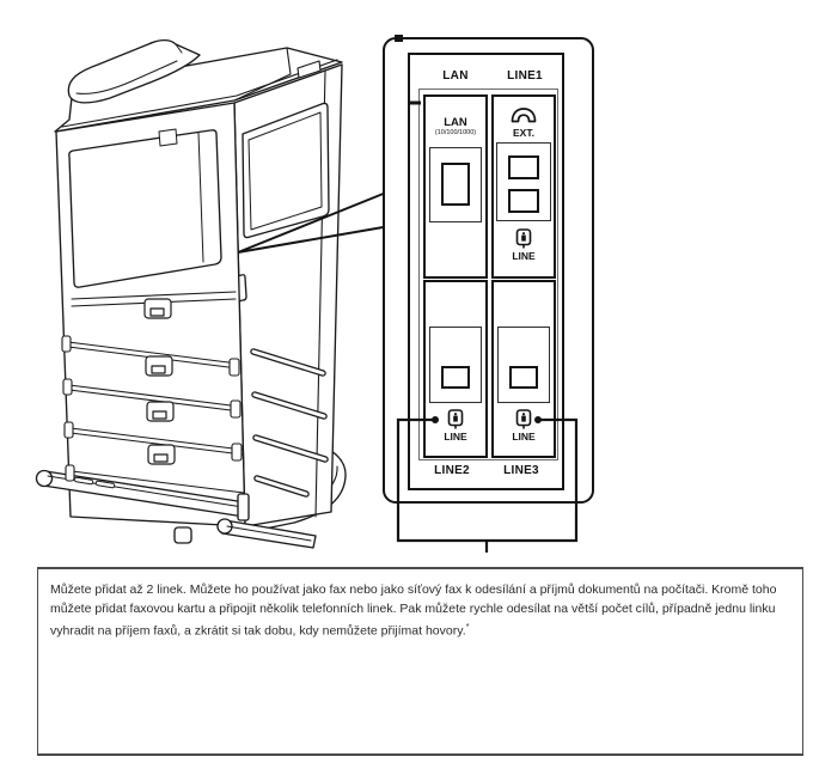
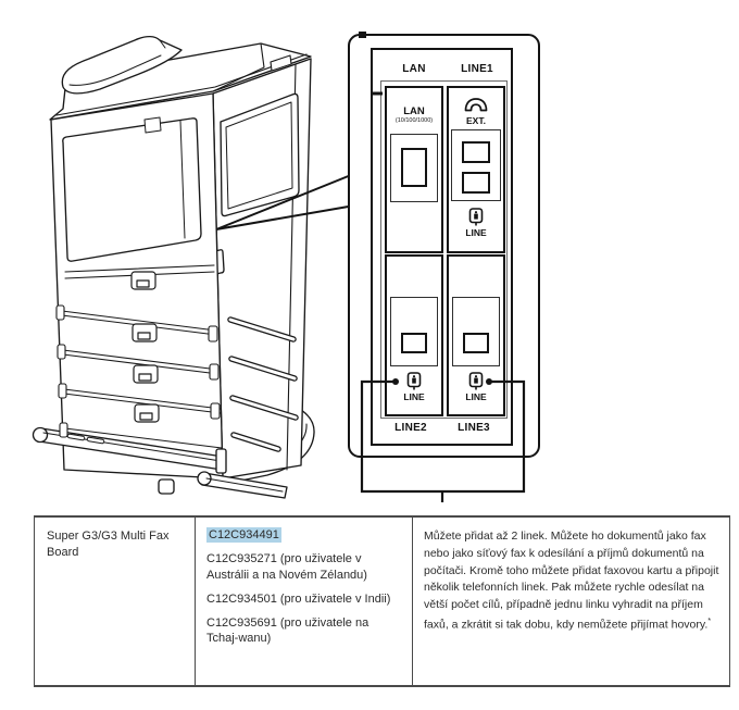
  LAN
  LINE1
  LAN
  EXT.
  LINE
  LINE
  LINE
  LINE2
  LINE3
+ Super G3/G3 Multi Fax Board
+ C12C934491
+ C12C935271 (pro uživatele v Austrálii a na Novém Zélandu)
+ C12C934501 (pro uživatele v Indii)
+ C12C935691 (pro uživatele na Tchaj-wanu)
- Můžete přidat až 2 linek. Můžete ho používat jako fax nebo jako síťový fax k odesílání a příjmů dokumentů na počítači. Kromě toho můžete přidat faxovou kartu a připojit několik telefonních linek. Pak můžete rychle odesílat na větší počet cílů, případně jednu linku vyhradit na příjem faxů, a zkrátit si tak dobu, kdy nemůžete přijímat hovory.*
+ Můžete přidat až 2 linek. Můžete ho dokumentů jako fax nebo jako síťový fax k odesílání a příjmů dokumentů na počítači. Kromě toho můžete přidat faxovou kartu a připojit několik telefonních linek. Pak můžete rychle odesílat na větší počet cílů, případně jednu linku vyhradit na příjem faxů, a zkrátit si tak dobu, kdy nemůžete přijímat hovory.*
